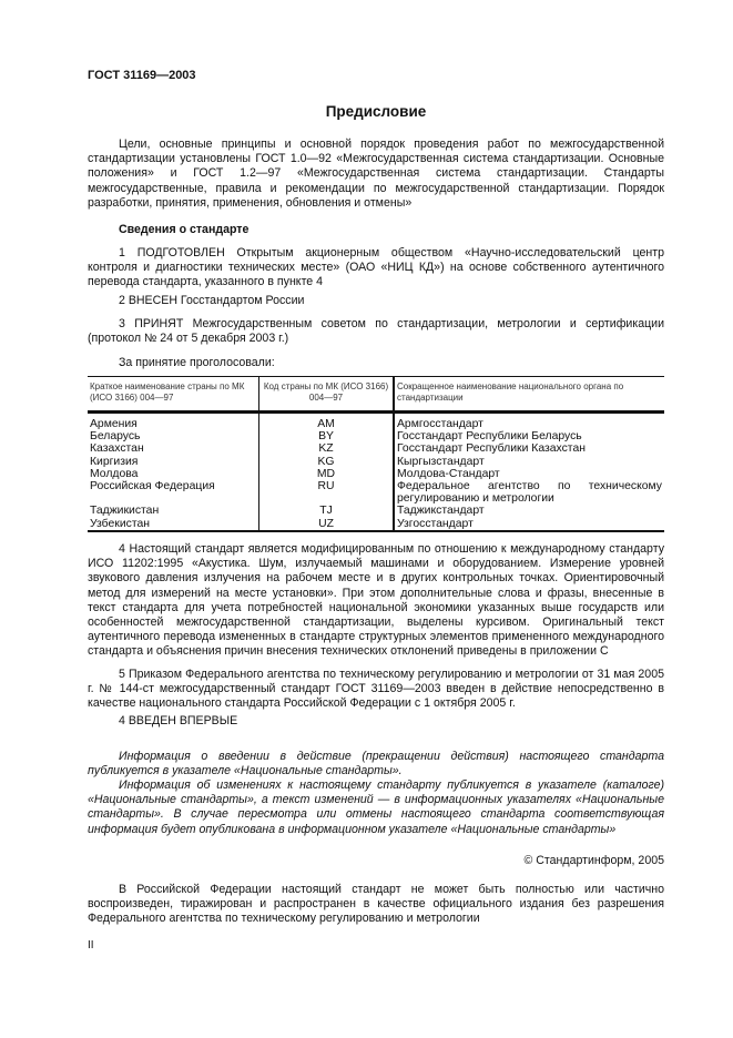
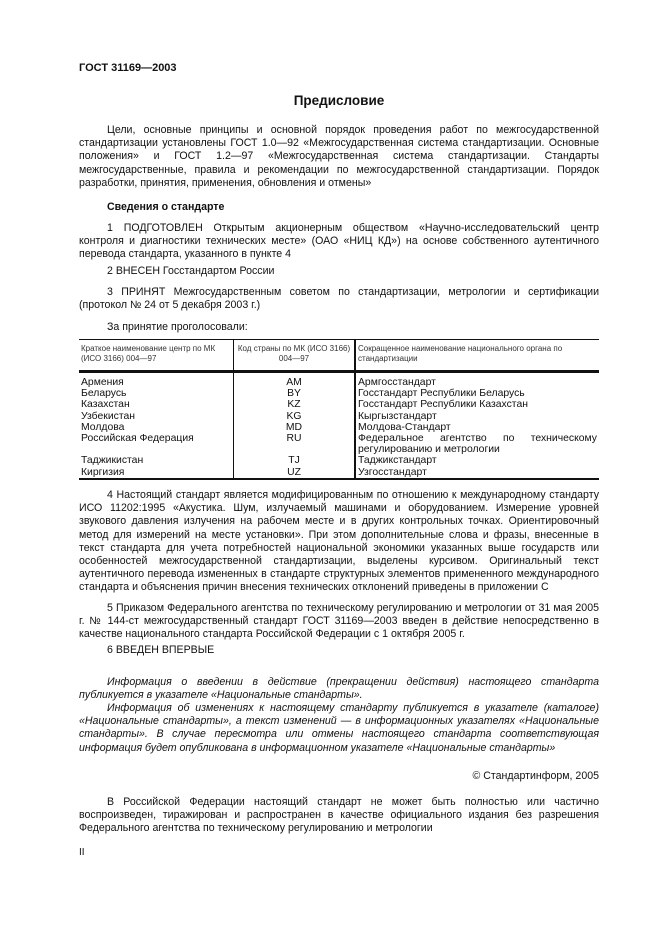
  ГОСТ 31169—2003
  Предисловие
  Цели, основные принципы и основной порядок проведения работ по межгосударственной стандартизации установлены ГОСТ 1.0—92 «Межгосударственная система стандартизации. Основные положения» и ГОСТ 1.2—97 «Межгосударственная система стандартизации. Стандарты межгосударственные, правила и рекомендации по межгосударственной стандартизации. Порядок разработки, принятия, применения, обновления и отмены»
  Сведения о стандарте
  1 ПОДГОТОВЛЕН Открытым акционерным обществом «Научно-исследовательский центр контроля и диагностики технических месте» (ОАО «НИЦ КД») на основе собственного аутентичного перевода стандарта, указанного в пункте 4
  2 ВНЕСЕН Госстандартом России
  3 ПРИНЯТ Межгосударственным советом по стандартизации, метрологии и сертификации (протокол № 24 от 5 декабря 2003 г.)
  За принятие проголосовали:
- Краткое наименование страны по МК (ИСО 3166) 004—97	Код страны по МК (ИСО 3166) 004—97	Сокращенное наименование национального органа по стандартизации
+ Краткое наименование центр по МК (ИСО 3166) 004—97	Код страны по МК (ИСО 3166) 004—97	Сокращенное наименование национального органа по стандартизации
  Армения	AM	Армгосстандарт
  Беларусь	BY	Госстандарт Республики Беларусь
  Казахстан	KZ	Госстандарт Республики Казахстан
- Киргизия	KG	Кыргызстандарт
+ Узбекистан	KG	Кыргызстандарт
  Молдова	MD	Молдова-Стандарт
  Российская Федерация	RU	Федеральное агентство по техническому регулированию и метрологии
  Таджикистан	TJ	Таджикстандарт
- Узбекистан	UZ	Узгосстандарт
+ Киргизия	UZ	Узгосстандарт
  4 Настоящий стандарт является модифицированным по отношению к международному стандарту ИСО 11202:1995 «Акустика. Шум, излучаемый машинами и оборудованием. Измерение уровней звукового давления излучения на рабочем месте и в других контрольных точках. Ориентировочный метод для измерений на месте установки». При этом дополнительные слова и фразы, внесенные в текст стандарта для учета потребностей национальной экономики указанных выше государств или особенностей межгосударственной стандартизации, выделены курсивом. Оригинальный текст аутентичного перевода измененных в стандарте структурных элементов примененного международного стандарта и объяснения причин внесения технических отклонений приведены в приложении С
  5 Приказом Федерального агентства по техническому регулированию и метрологии от 31 мая 2005 г. № 144-ст межгосударственный стандарт ГОСТ 31169—2003 введен в действие непосредственно в качестве национального стандарта Российской Федерации с 1 октября 2005 г.
- 4 ВВЕДЕН ВПЕРВЫЕ
+ 6 ВВЕДЕН ВПЕРВЫЕ
  Информация о введении в действие (прекращении действия) настоящего стандарта публикуется в указателе «Национальные стандарты».
  Информация об изменениях к настоящему стандарту публикуется в указателе (каталоге) «Национальные стандарты», а текст изменений — в информационных указателях «Национальные стандарты». В случае пересмотра или отмены настоящего стандарта соответствующая информация будет опубликована в информационном указателе «Национальные стандарты»
  © Стандартинформ, 2005
  В Российской Федерации настоящий стандарт не может быть полностью или частично воспроизведен, тиражирован и распространен в качестве официального издания без разрешения Федерального агентства по техническому регулированию и метрологии
  II
